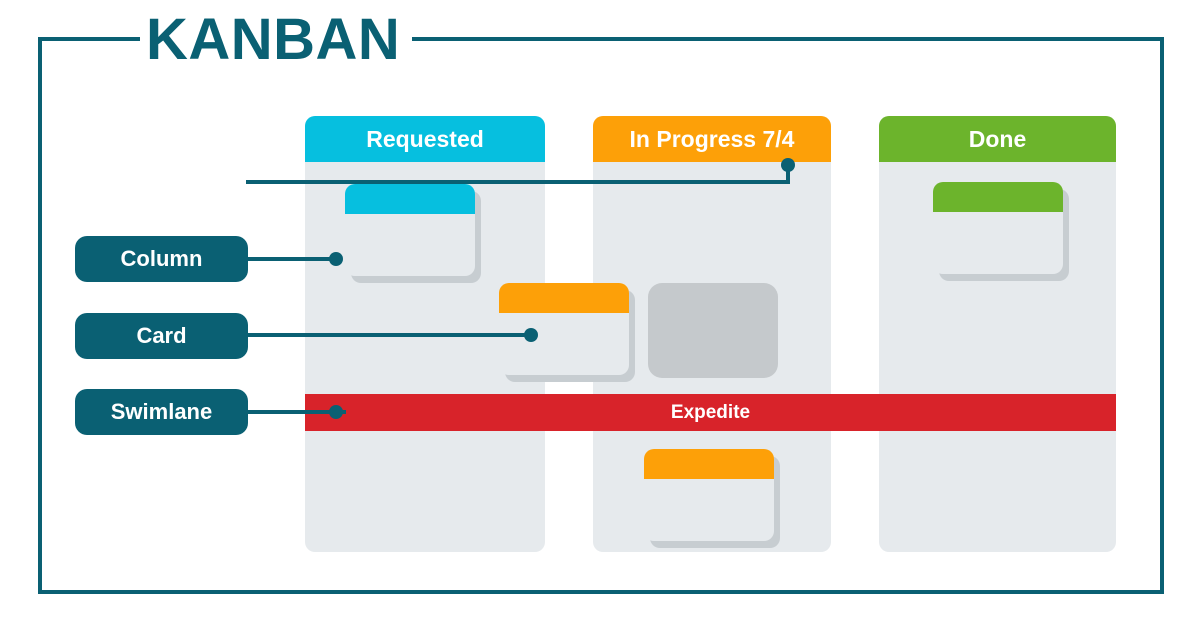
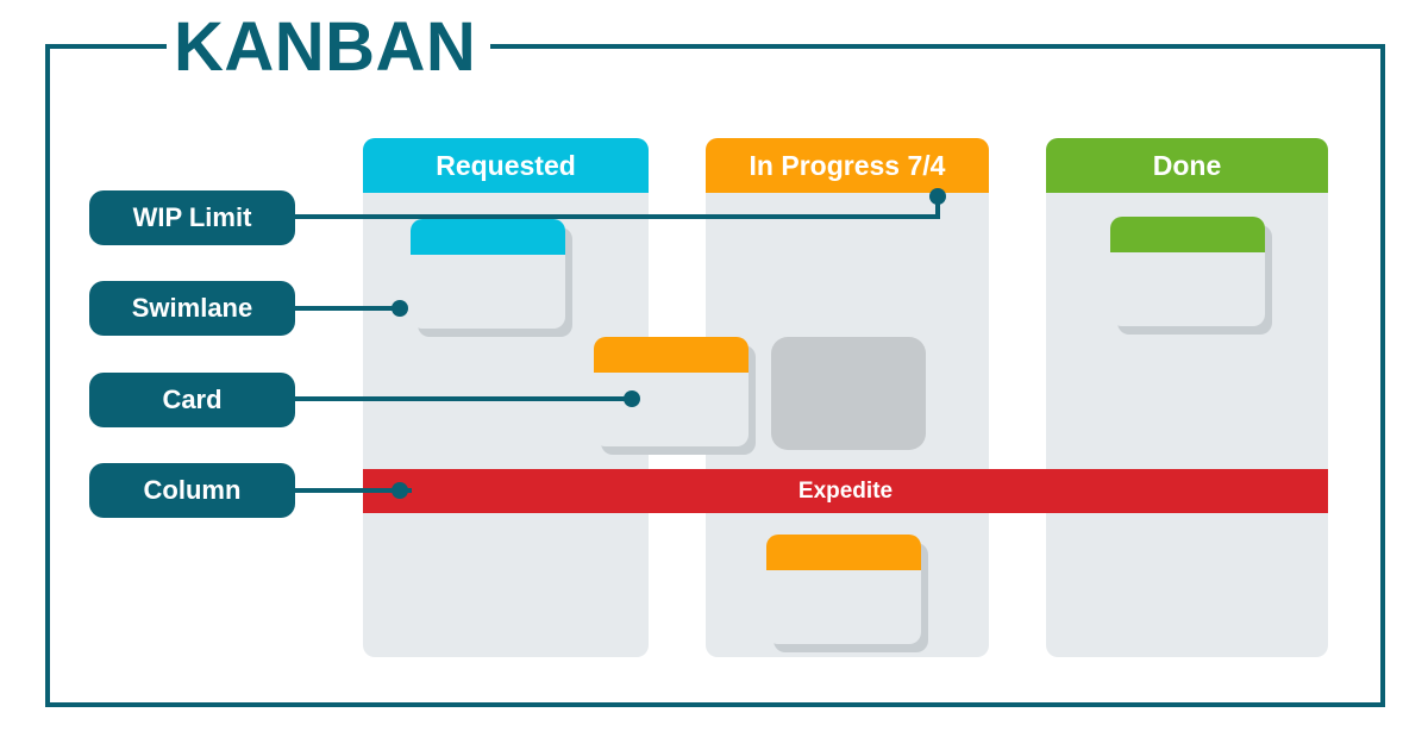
  KANBAN
  Requested
  In Progress 7/4
  Done
  Expedite
+ WIP Limit
- Column
+ Swimlane
  Card
- Swimlane
+ Column
